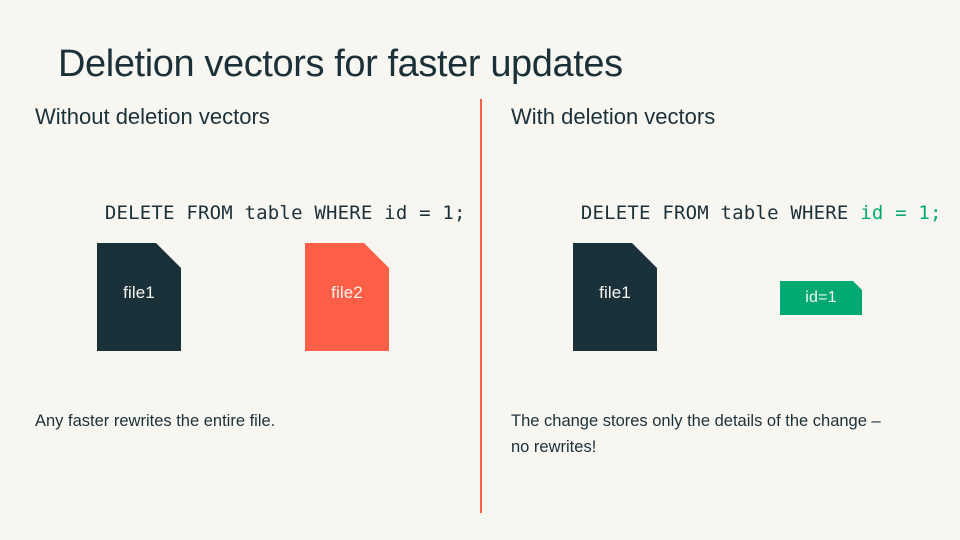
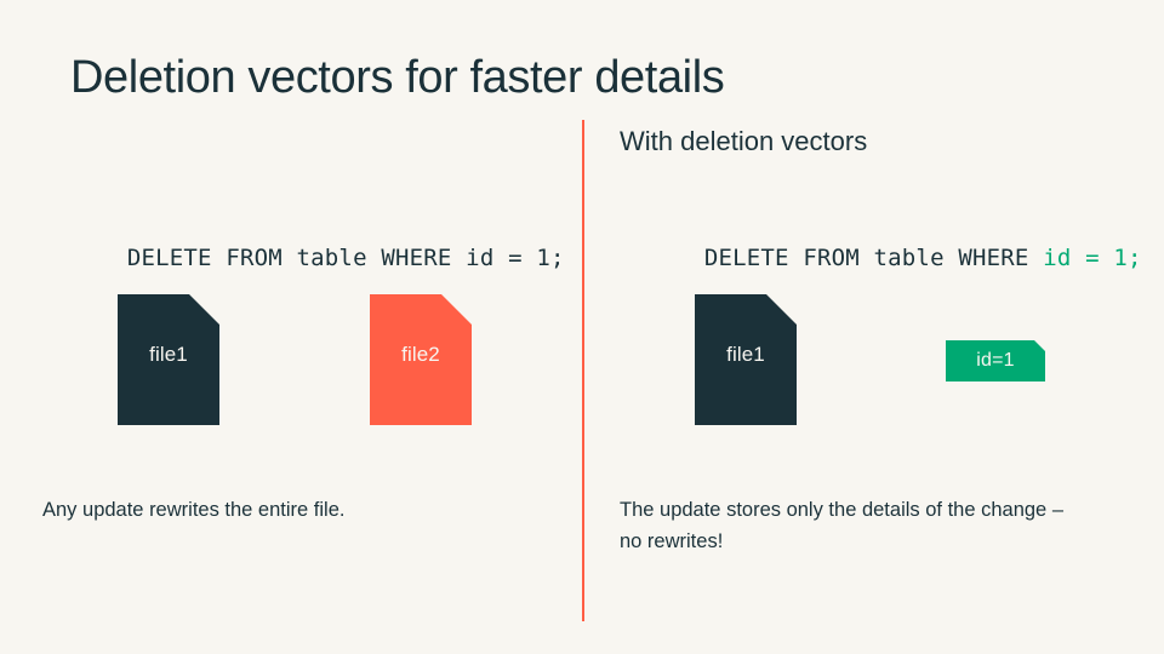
- Deletion vectors for faster updates
+ Deletion vectors for faster details
- Without deletion vectors
  DELETE FROM table WHERE id = 1;
  file1
  file2
- Any faster rewrites the entire file.
+ Any update rewrites the entire file.
  With deletion vectors
  DELETE FROM table WHERE id = 1;
  file1
  id=1
- The change stores only the details of the change – no rewrites!
+ The update stores only the details of the change – no rewrites!
